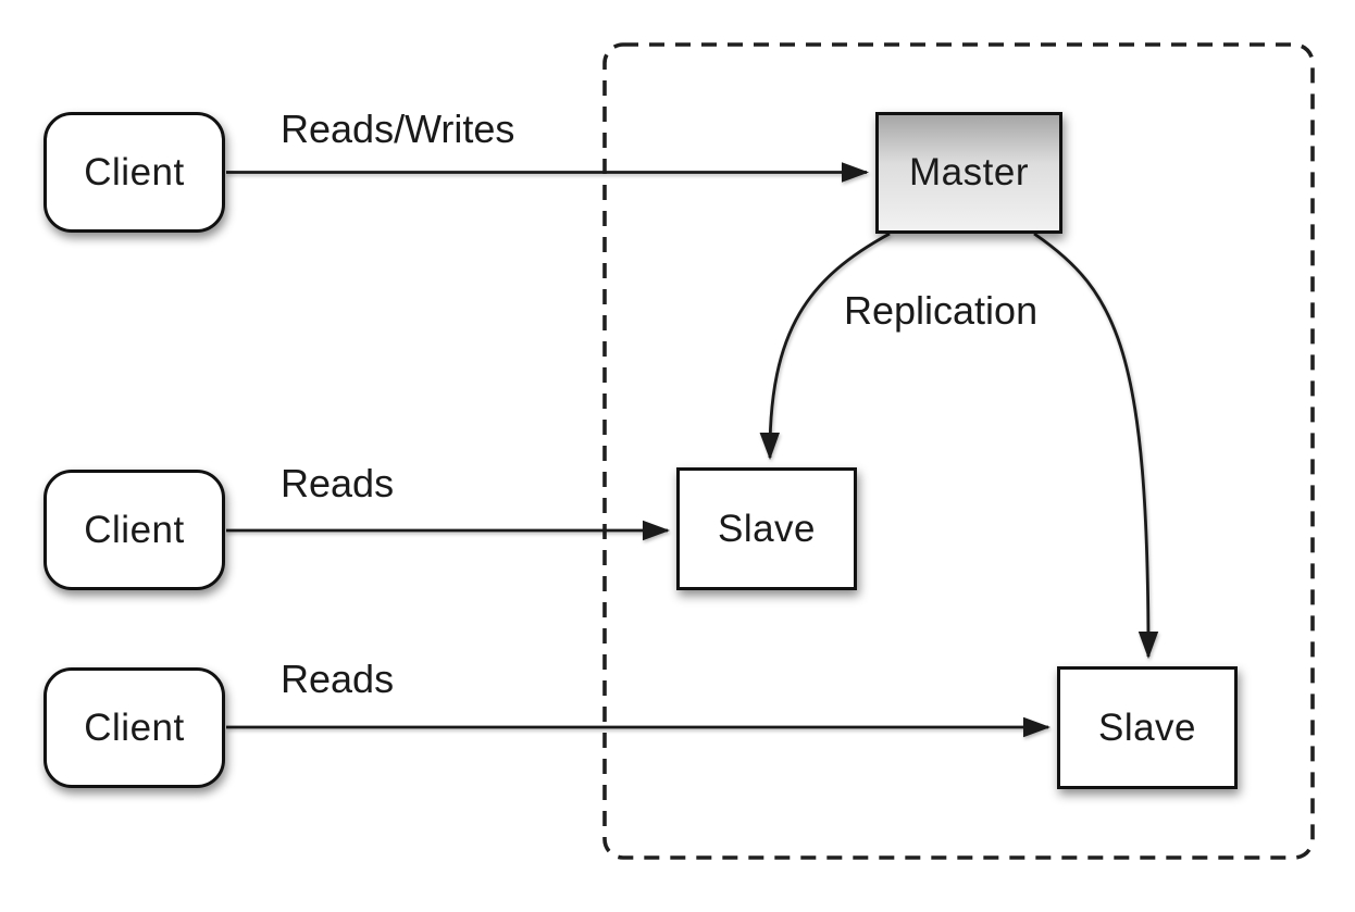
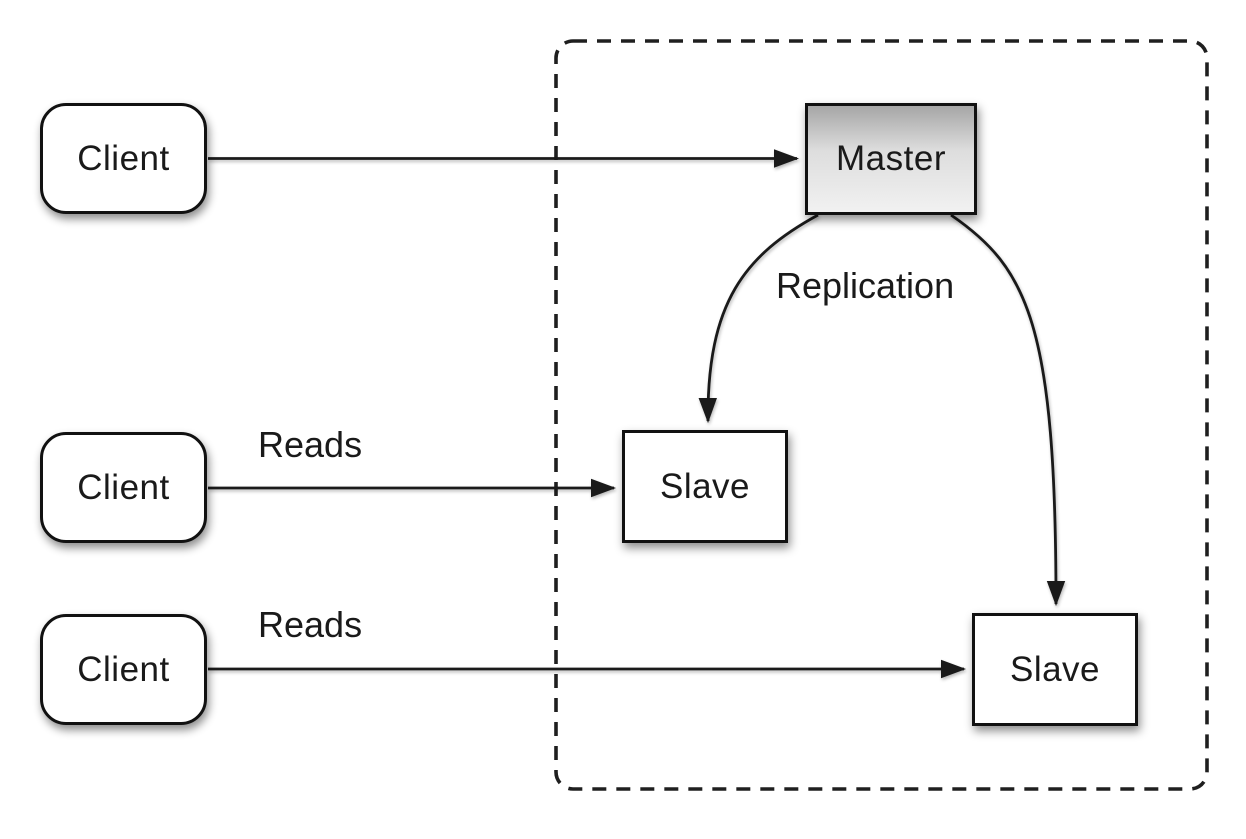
  Client
  Client
  Client
  Master
  Slave
  Slave
- Reads/Writes
  Reads
  Reads
  Replication
